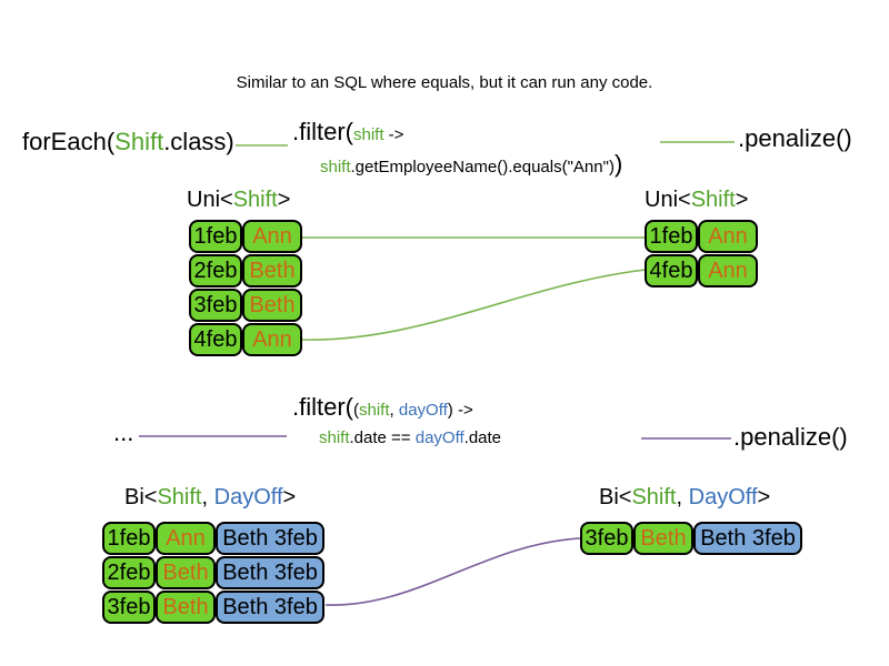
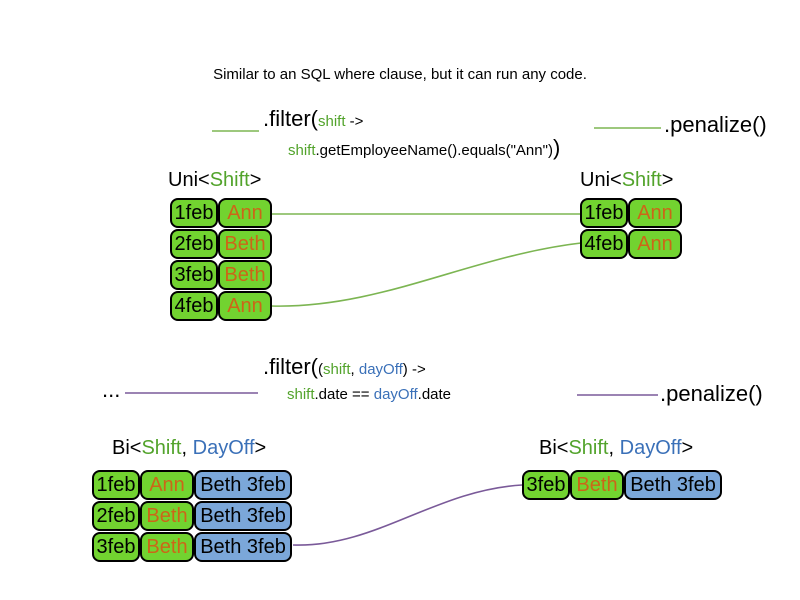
- Similar to an SQL where equals, but it can run any code.
+ Similar to an SQL where clause, but it can run any code.
- forEach(Shift.class)
  .filter(shift ->
  shift.getEmployeeName().equals("Ann"))
  .penalize()
  Uni<Shift>
  Uni<Shift>
  1feb
  Ann
  2feb
  Beth
  3feb
  Beth
  4feb
  Ann
  1feb
  Ann
  4feb
  Ann
  ...
  .filter((shift, dayOff) ->
  shift.date == dayOff.date
  .penalize()
  Bi<Shift, DayOff>
  Bi<Shift, DayOff>
  1feb
  Ann
  Beth 3feb
  2feb
  Beth
  Beth 3feb
  3feb
  Beth
  Beth 3feb
  3feb
  Beth
  Beth 3feb
